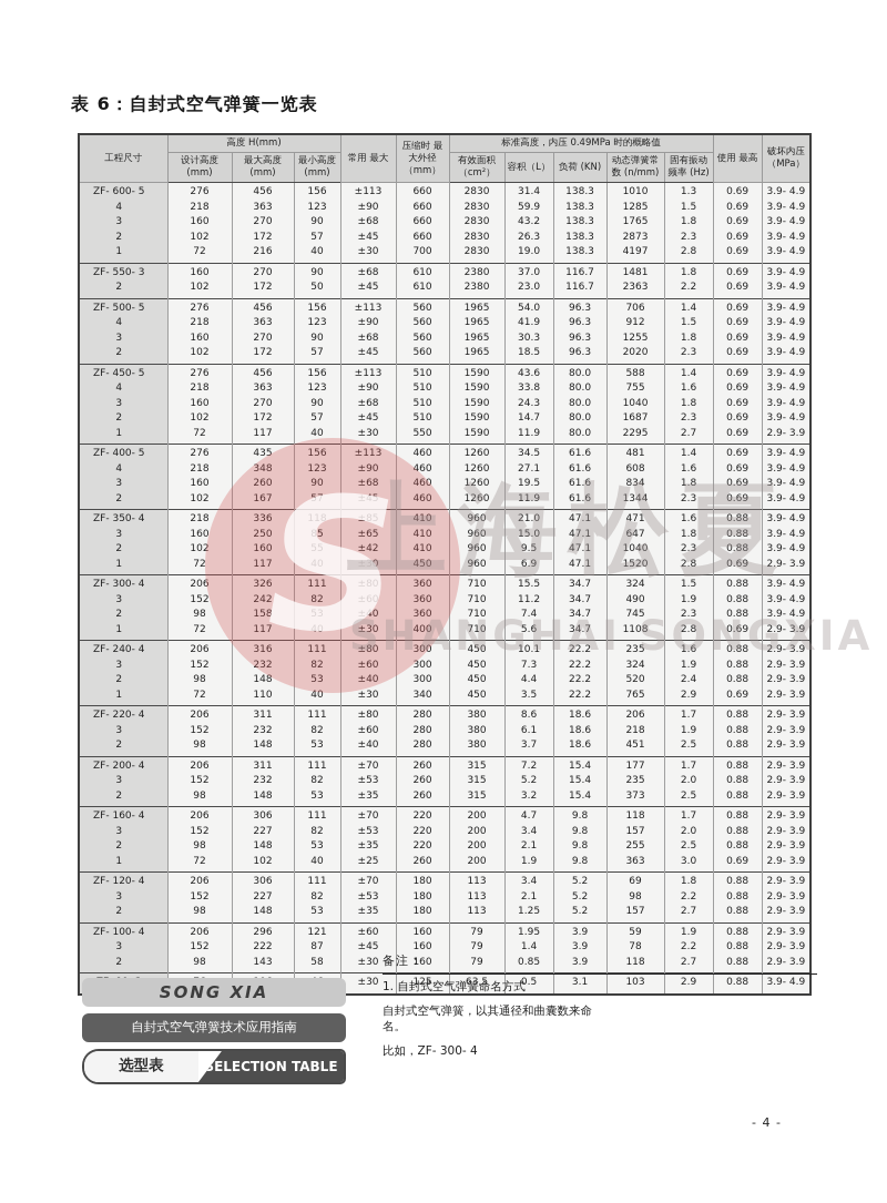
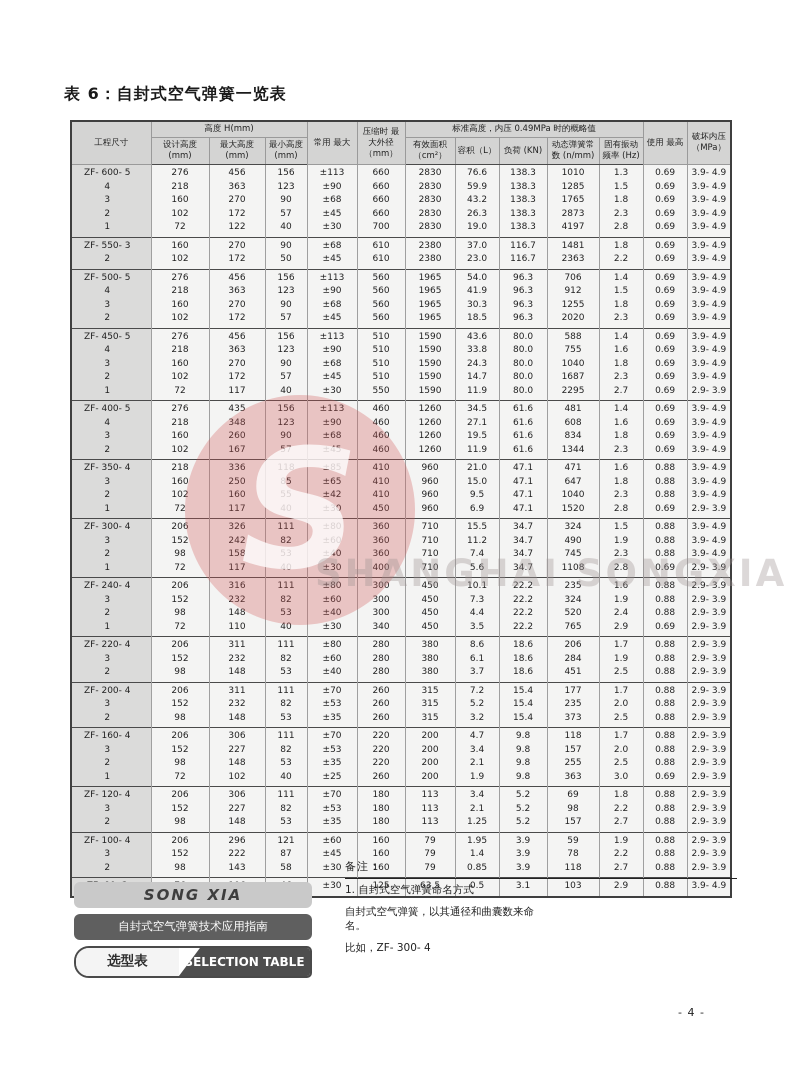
  表 6：自封式空气弹簧一览表
  工程尺寸	高度 H(mm)	常用 最大	压缩时 最大外径 （mm）	标准高度，内压 0.49MPa 时的概略值	使用 最高	破坏内压 （MPa）
  设计高度 (mm)	最大高度 (mm)	最小高度 (mm)	有效面积 （cm²）	容积（L）	负荷 (KN)	动态弹簧常数 (n/mm)	固有振动频率 (Hz)
- ZF- 600- 5	276	456	156	±113	660	2830	31.4	138.3	1010	1.3	0.69	3.9- 4.9
+ ZF- 600- 5	276	456	156	±113	660	2830	76.6	138.3	1010	1.3	0.69	3.9- 4.9
  4	218	363	123	±90	660	2830	59.9	138.3	1285	1.5	0.69	3.9- 4.9
  3	160	270	90	±68	660	2830	43.2	138.3	1765	1.8	0.69	3.9- 4.9
  2	102	172	57	±45	660	2830	26.3	138.3	2873	2.3	0.69	3.9- 4.9
- 1	72	216	40	±30	700	2830	19.0	138.3	4197	2.8	0.69	3.9- 4.9
+ 1	72	122	40	±30	700	2830	19.0	138.3	4197	2.8	0.69	3.9- 4.9
  ZF- 550- 3	160	270	90	±68	610	2380	37.0	116.7	1481	1.8	0.69	3.9- 4.9
  2	102	172	50	±45	610	2380	23.0	116.7	2363	2.2	0.69	3.9- 4.9
  ZF- 500- 5	276	456	156	±113	560	1965	54.0	96.3	706	1.4	0.69	3.9- 4.9
  4	218	363	123	±90	560	1965	41.9	96.3	912	1.5	0.69	3.9- 4.9
  3	160	270	90	±68	560	1965	30.3	96.3	1255	1.8	0.69	3.9- 4.9
  2	102	172	57	±45	560	1965	18.5	96.3	2020	2.3	0.69	3.9- 4.9
  ZF- 450- 5	276	456	156	±113	510	1590	43.6	80.0	588	1.4	0.69	3.9- 4.9
  4	218	363	123	±90	510	1590	33.8	80.0	755	1.6	0.69	3.9- 4.9
  3	160	270	90	±68	510	1590	24.3	80.0	1040	1.8	0.69	3.9- 4.9
  2	102	172	57	±45	510	1590	14.7	80.0	1687	2.3	0.69	3.9- 4.9
  1	72	117	40	±30	550	1590	11.9	80.0	2295	2.7	0.69	2.9- 3.9
  ZF- 400- 5	276	435	156	±113	460	1260	34.5	61.6	481	1.4	0.69	3.9- 4.9
  4	218	348	123	±90	460	1260	27.1	61.6	608	1.6	0.69	3.9- 4.9
  3	160	260	90	±68	460	1260	19.5	61.6	834	1.8	0.69	3.9- 4.9
  2	102	167	57	±45	460	1260	11.9	61.6	1344	2.3	0.69	3.9- 4.9
  ZF- 350- 4	218	336	118	±85	410	960	21.0	47.1	471	1.6	0.88	3.9- 4.9
  3	160	250	85	±65	410	960	15.0	47.1	647	1.8	0.88	3.9- 4.9
  2	102	160	55	±42	410	960	9.5	47.1	1040	2.3	0.88	3.9- 4.9
  1	72	117	40	±30	450	960	6.9	47.1	1520	2.8	0.69	2.9- 3.9
  ZF- 300- 4	206	326	111	±80	360	710	15.5	34.7	324	1.5	0.88	3.9- 4.9
  3	152	242	82	±60	360	710	11.2	34.7	490	1.9	0.88	3.9- 4.9
  2	98	158	53	±40	360	710	7.4	34.7	745	2.3	0.88	3.9- 4.9
  1	72	117	40	±30	400	710	5.6	34.7	1108	2.8	0.69	2.9- 3.9
  ZF- 240- 4	206	316	111	±80	300	450	10.1	22.2	235	1.6	0.88	2.9- 3.9
  3	152	232	82	±60	300	450	7.3	22.2	324	1.9	0.88	2.9- 3.9
  2	98	148	53	±40	300	450	4.4	22.2	520	2.4	0.88	2.9- 3.9
  1	72	110	40	±30	340	450	3.5	22.2	765	2.9	0.69	2.9- 3.9
  ZF- 220- 4	206	311	111	±80	280	380	8.6	18.6	206	1.7	0.88	2.9- 3.9
- 3	152	232	82	±60	280	380	6.1	18.6	218	1.9	0.88	2.9- 3.9
+ 3	152	232	82	±60	280	380	6.1	18.6	284	1.9	0.88	2.9- 3.9
  2	98	148	53	±40	280	380	3.7	18.6	451	2.5	0.88	2.9- 3.9
  ZF- 200- 4	206	311	111	±70	260	315	7.2	15.4	177	1.7	0.88	2.9- 3.9
  3	152	232	82	±53	260	315	5.2	15.4	235	2.0	0.88	2.9- 3.9
  2	98	148	53	±35	260	315	3.2	15.4	373	2.5	0.88	2.9- 3.9
  ZF- 160- 4	206	306	111	±70	220	200	4.7	9.8	118	1.7	0.88	2.9- 3.9
  3	152	227	82	±53	220	200	3.4	9.8	157	2.0	0.88	2.9- 3.9
  2	98	148	53	±35	220	200	2.1	9.8	255	2.5	0.88	2.9- 3.9
  1	72	102	40	±25	260	200	1.9	9.8	363	3.0	0.69	2.9- 3.9
  ZF- 120- 4	206	306	111	±70	180	113	3.4	5.2	69	1.8	0.88	2.9- 3.9
  3	152	227	82	±53	180	113	2.1	5.2	98	2.2	0.88	2.9- 3.9
  2	98	148	53	±35	180	113	1.25	5.2	157	2.7	0.88	2.9- 3.9
  ZF- 100- 4	206	296	121	±60	160	79	1.95	3.9	59	1.9	0.88	2.9- 3.9
  3	152	222	87	±45	160	79	1.4	3.9	78	2.2	0.88	2.9- 3.9
  2	98	143	58	±30	160	79	0.85	3.9	118	2.7	0.88	2.9- 3.9
  				±30	125	63.5	0.5	3.1	103	2.9	0.88	3.9- 4.9
  S
- 上海松夏
  SHANGHAI SONGXIA
  SONG XIA
  自封式空气弹簧技术应用指南
  选型表
  ELECTION TABLE
  备注：
  1. 自封式空气弹簧命名方式
  自封式空气弹簧，以其通径和曲囊数来命名。
  比如，ZF- 300- 4
  - 4 -
